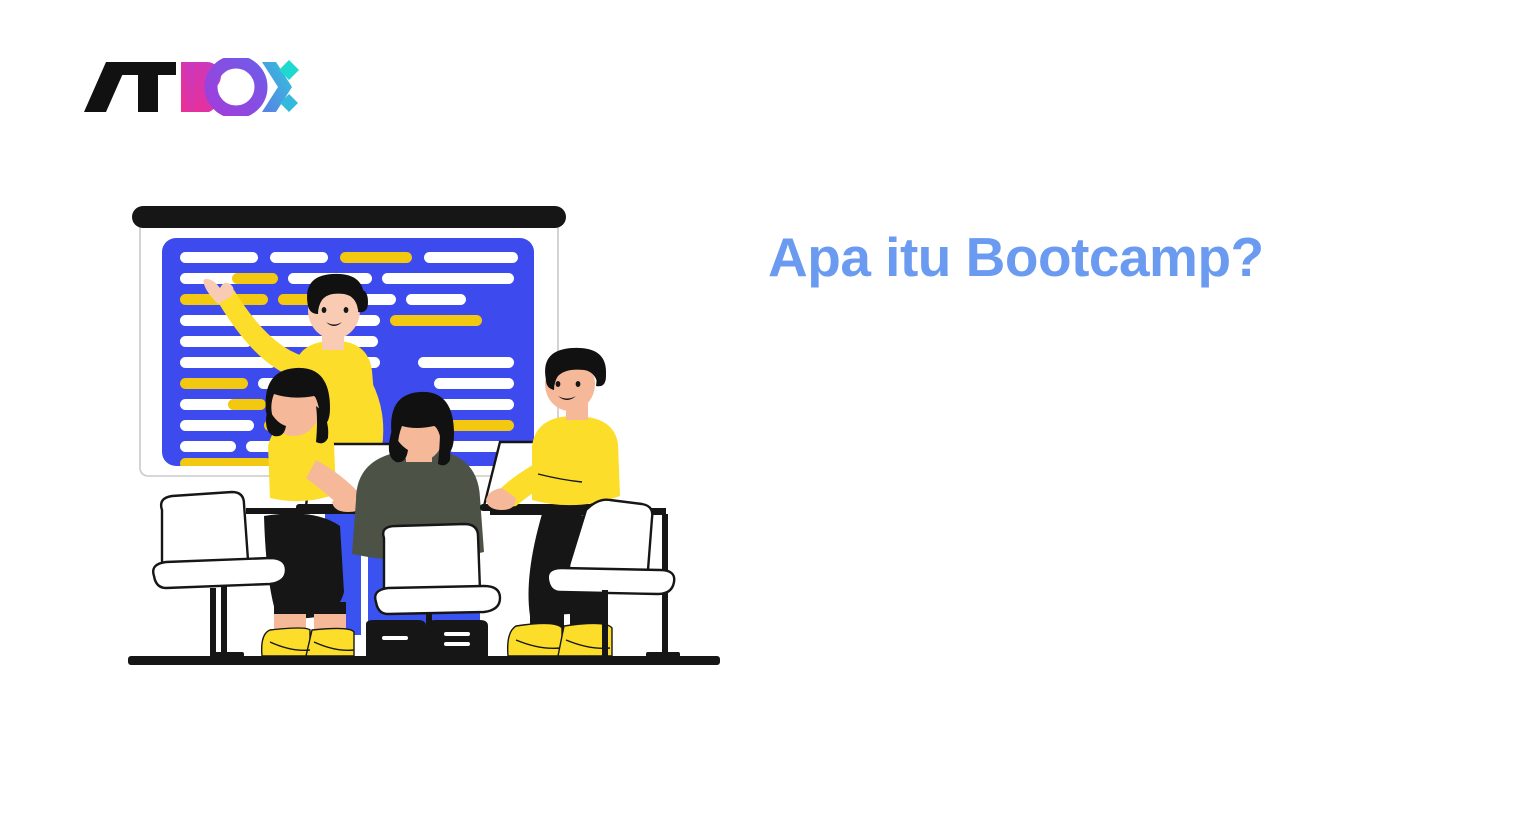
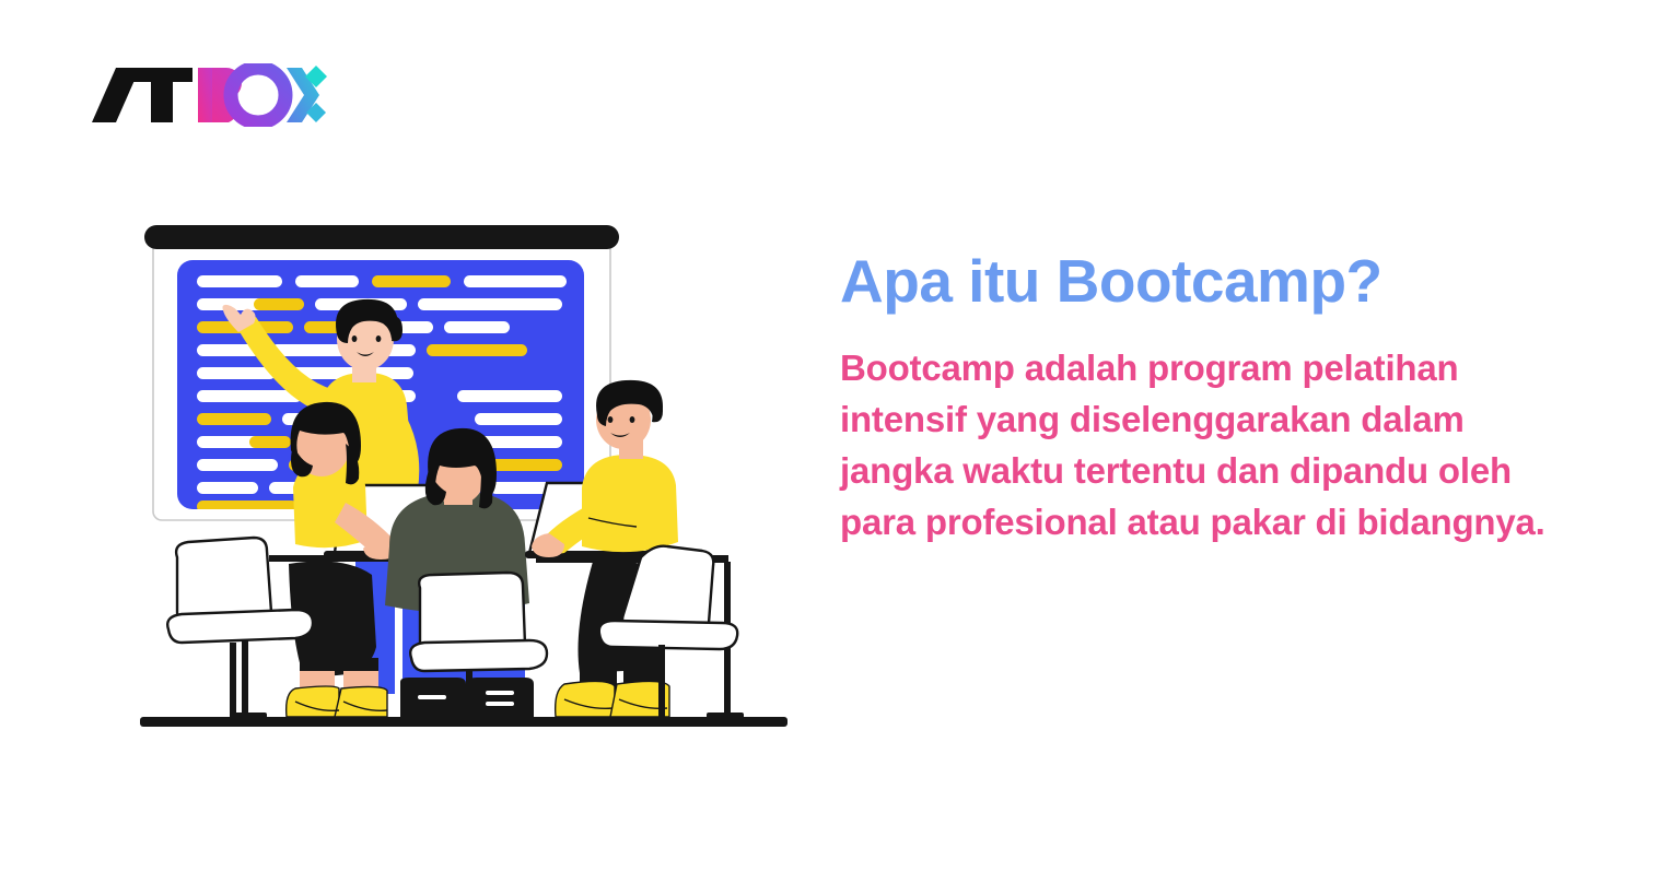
  Apa itu Bootcamp?
+ Bootcamp adalah program pelatihan intensif yang diselenggarakan dalam jangka waktu tertentu dan dipandu oleh para profesional atau pakar di bidangnya.
